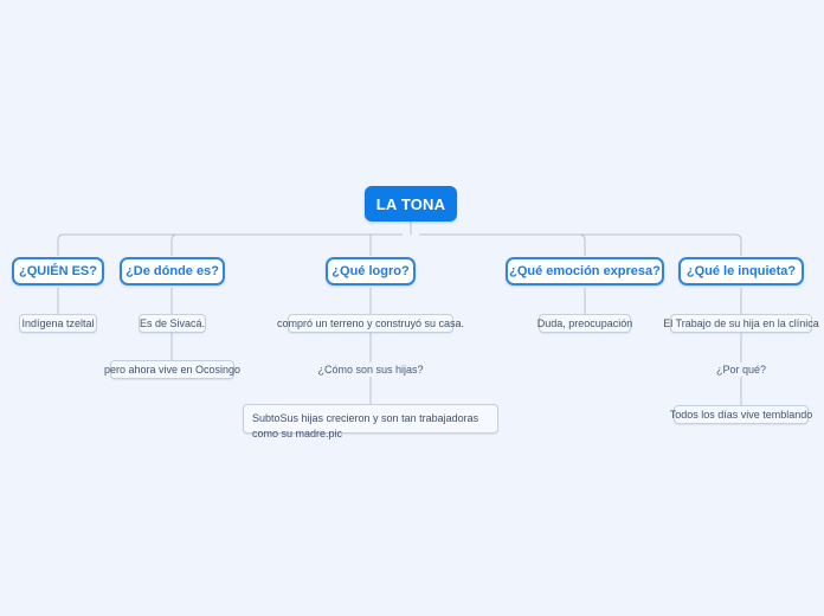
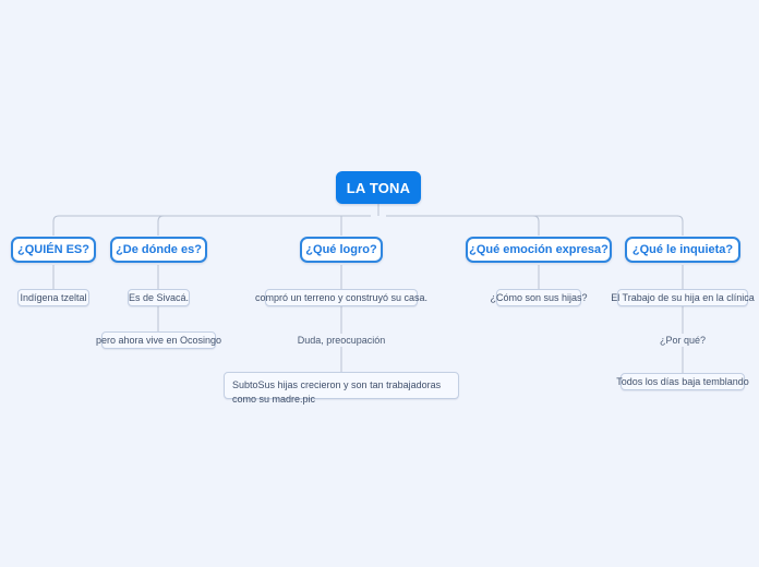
  LA TONA
  ¿QUIÉN ES?
  ¿De dónde es?
  ¿Qué logro?
  ¿Qué emoción expresa?
  ¿Qué le inquieta?
  Indígena tzeltal
  Es de Sivacá.
  pero ahora vive en Ocosingo
  compró un terreno y construyó su casa.
- ¿Cómo son sus hijas?
+ Duda, preocupación
  SubtoSus hijas crecieron y son tan trabajadoras como su madre.pic
- Duda, preocupación
+ ¿Cómo son sus hijas?
  El Trabajo de su hija en la clínica
  ¿Por qué?
- Todos los días vive temblando
+ Todos los días baja temblando
